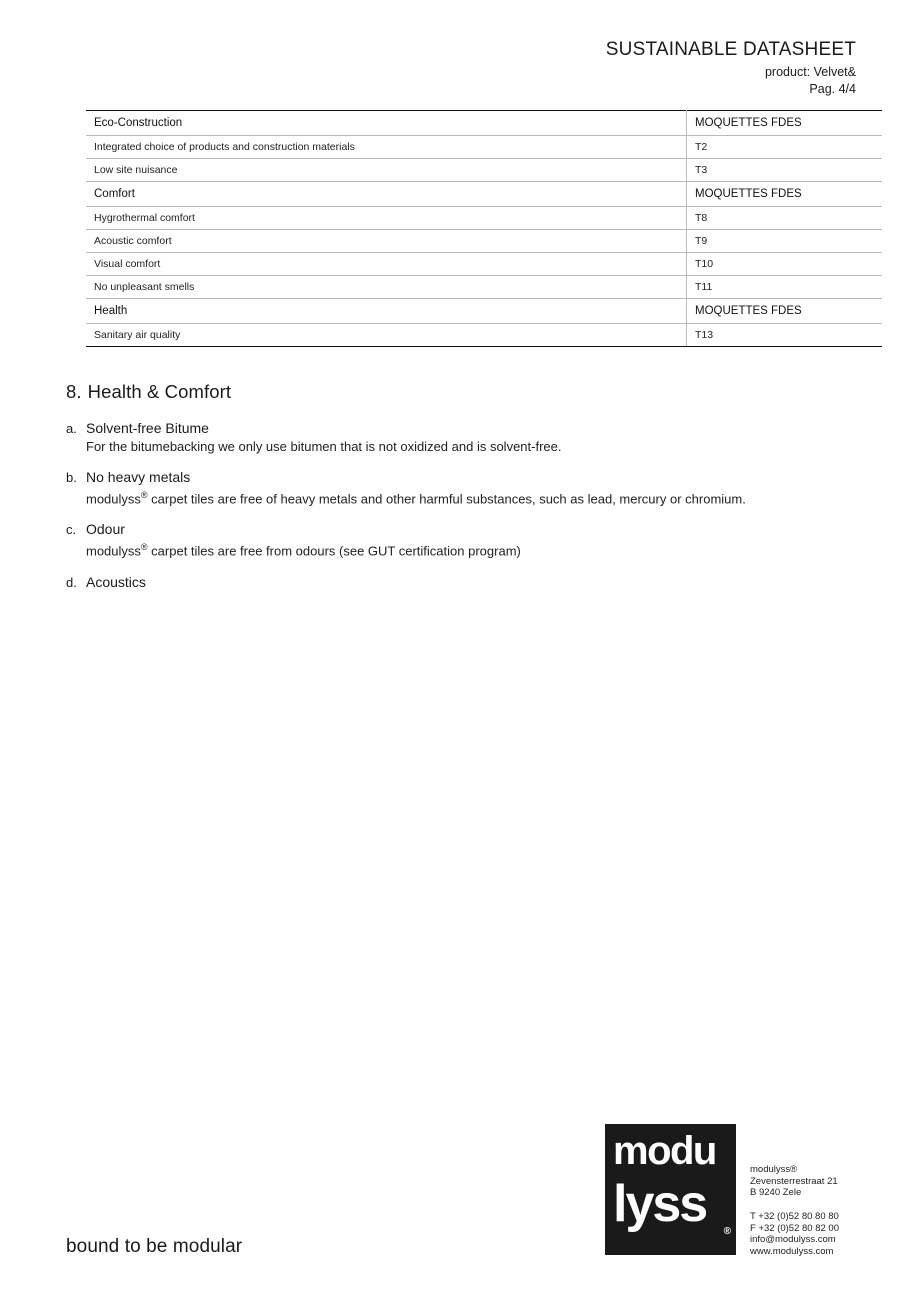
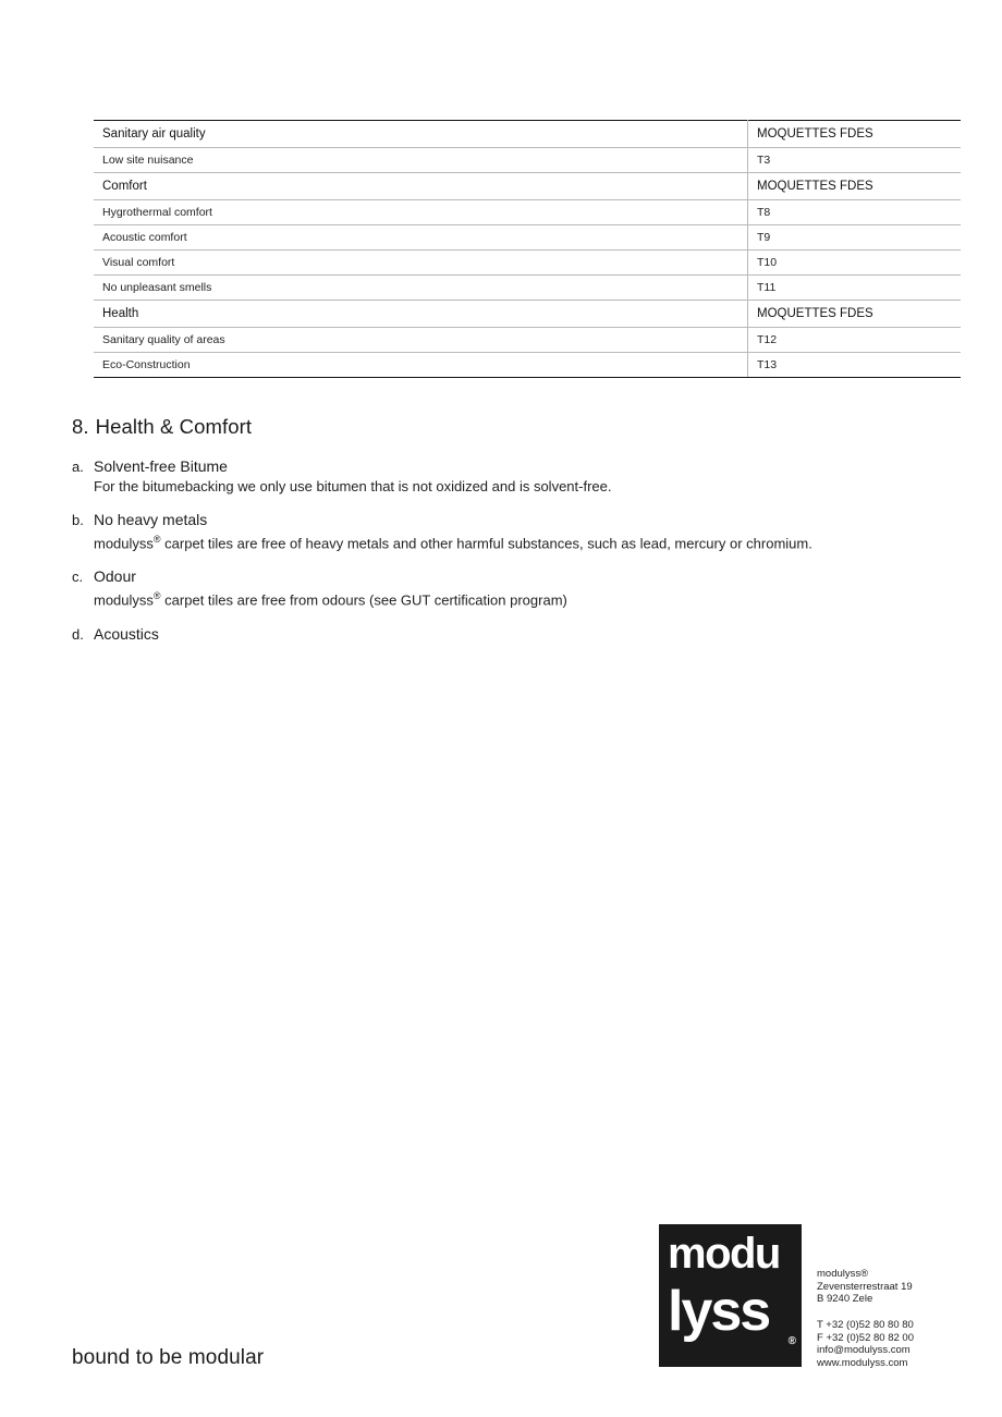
- SUSTAINABLE DATASHEET
- product: Velvet&
- Pag. 4/4
- Eco-Construction	MOQUETTES FDES
+ Sanitary air quality	MOQUETTES FDES
- Integrated choice of products and construction materials	T2
  Low site nuisance	T3
  Comfort	MOQUETTES FDES
  Hygrothermal comfort	T8
  Acoustic comfort	T9
  Visual comfort	T10
  No unpleasant smells	T11
  Health	MOQUETTES FDES
+ Sanitary quality of areas	T12
- Sanitary air quality	T13
+ Eco-Construction	T13
  8. Health & Comfort
  a.
  Solvent-free Bitume
  For the bitumebacking we only use bitumen that is not oxidized and is solvent-free.
  b.
  No heavy metals
  modulyss® carpet tiles are free of heavy metals and other harmful substances, such as lead, mercury or chromium.
  c.
  Odour
  modulyss® carpet tiles are free from odours (see GUT certification program)
  d.
  Acoustics
  modu
  lyss
  ®
  modulyss®
- Zevensterrestraat 21
+ Zevensterrestraat 19
  B 9240 Zele
  T +32 (0)52 80 80 80
  F +32 (0)52 80 82 00
  info@modulyss.com
  www.modulyss.com
  bound to be modular
